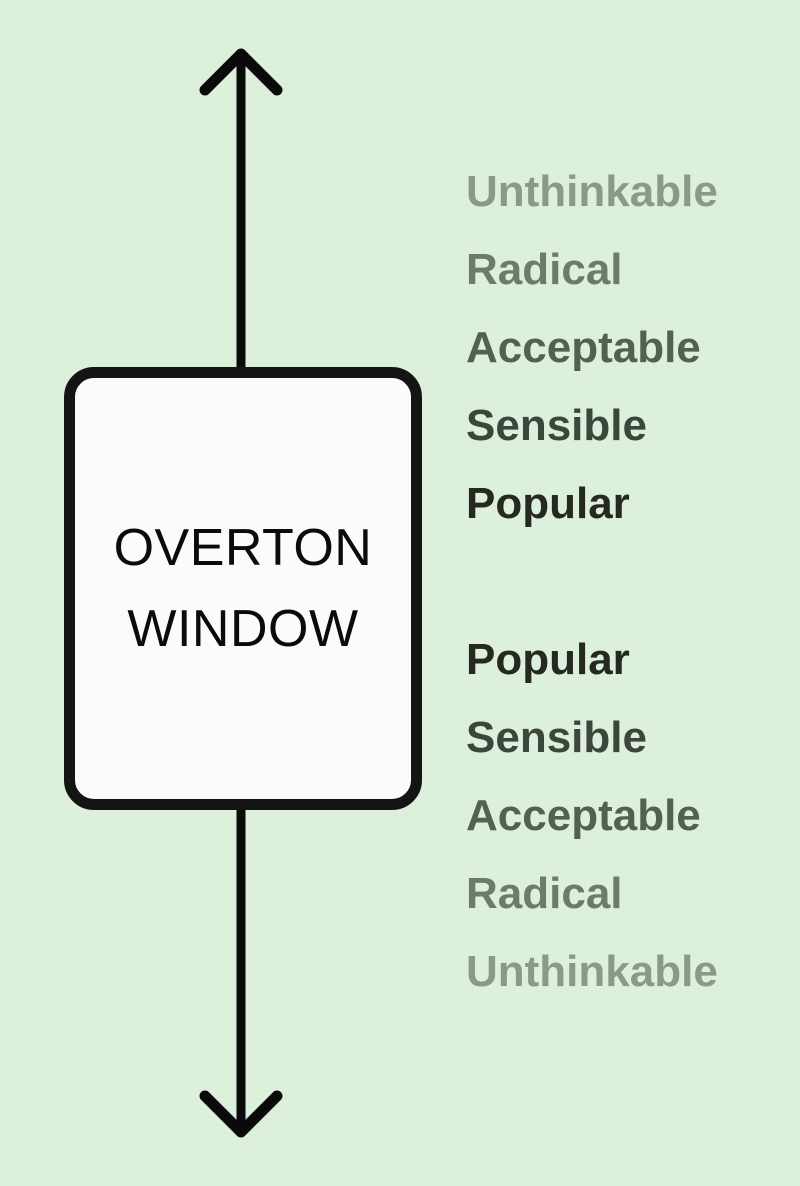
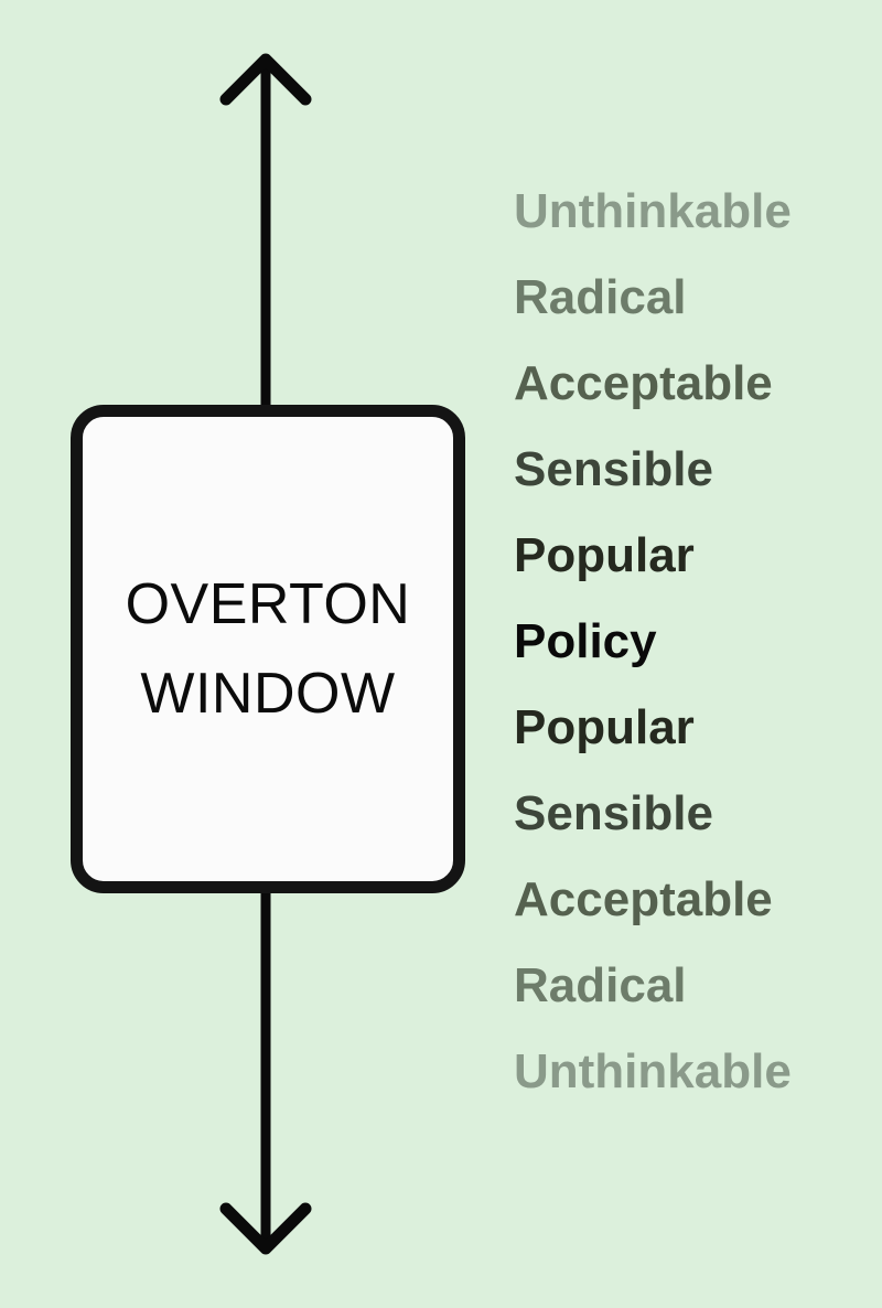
  OVERTON
  WINDOW
  Unthinkable
  Radical
  Acceptable
  Sensible
  Popular
+ Policy
  Popular
  Sensible
  Acceptable
  Radical
  Unthinkable
